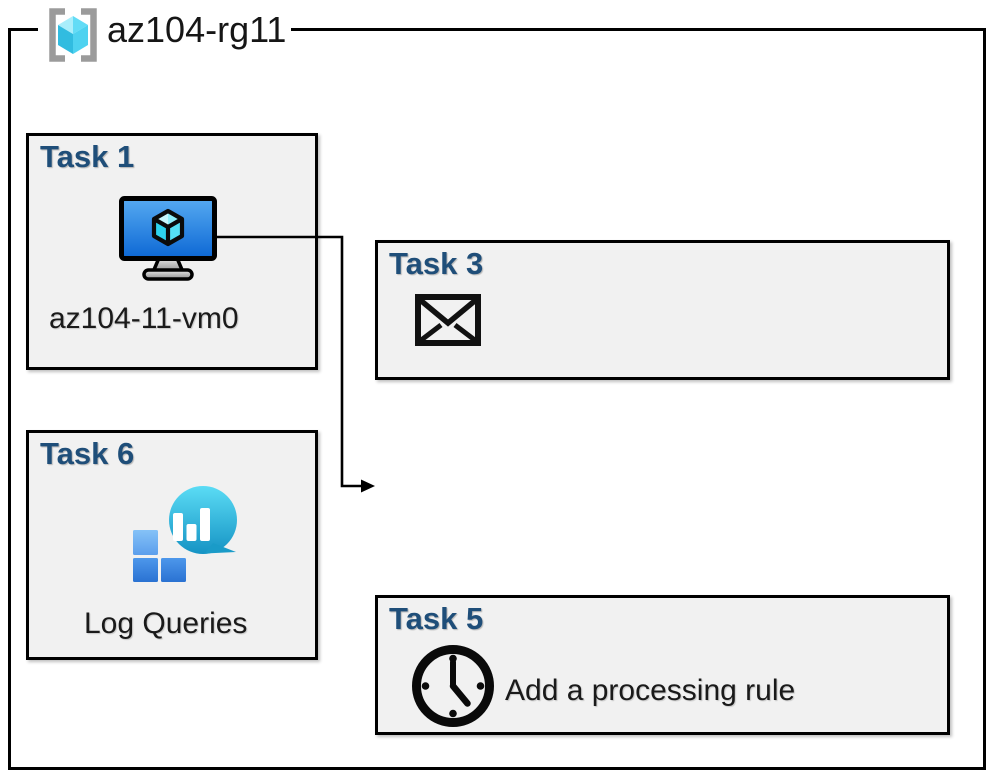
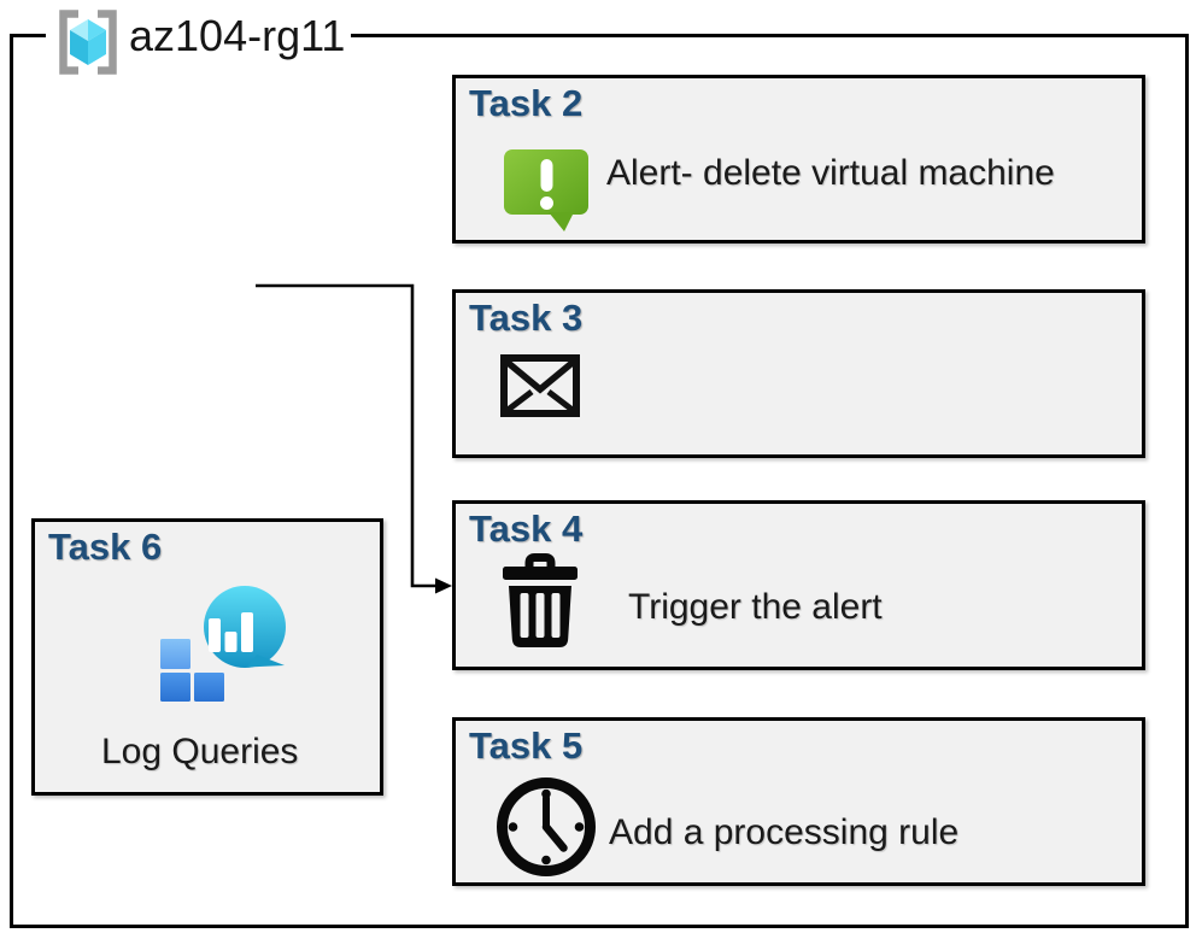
  az104-rg11
- Task 1
- az104-11-vm0
  Task 6
  Log Queries
+ Task 2
+ Alert- delete virtual machine
  Task 3
+ Task 4
+ Trigger the alert
  Task 5
  Add a processing rule
